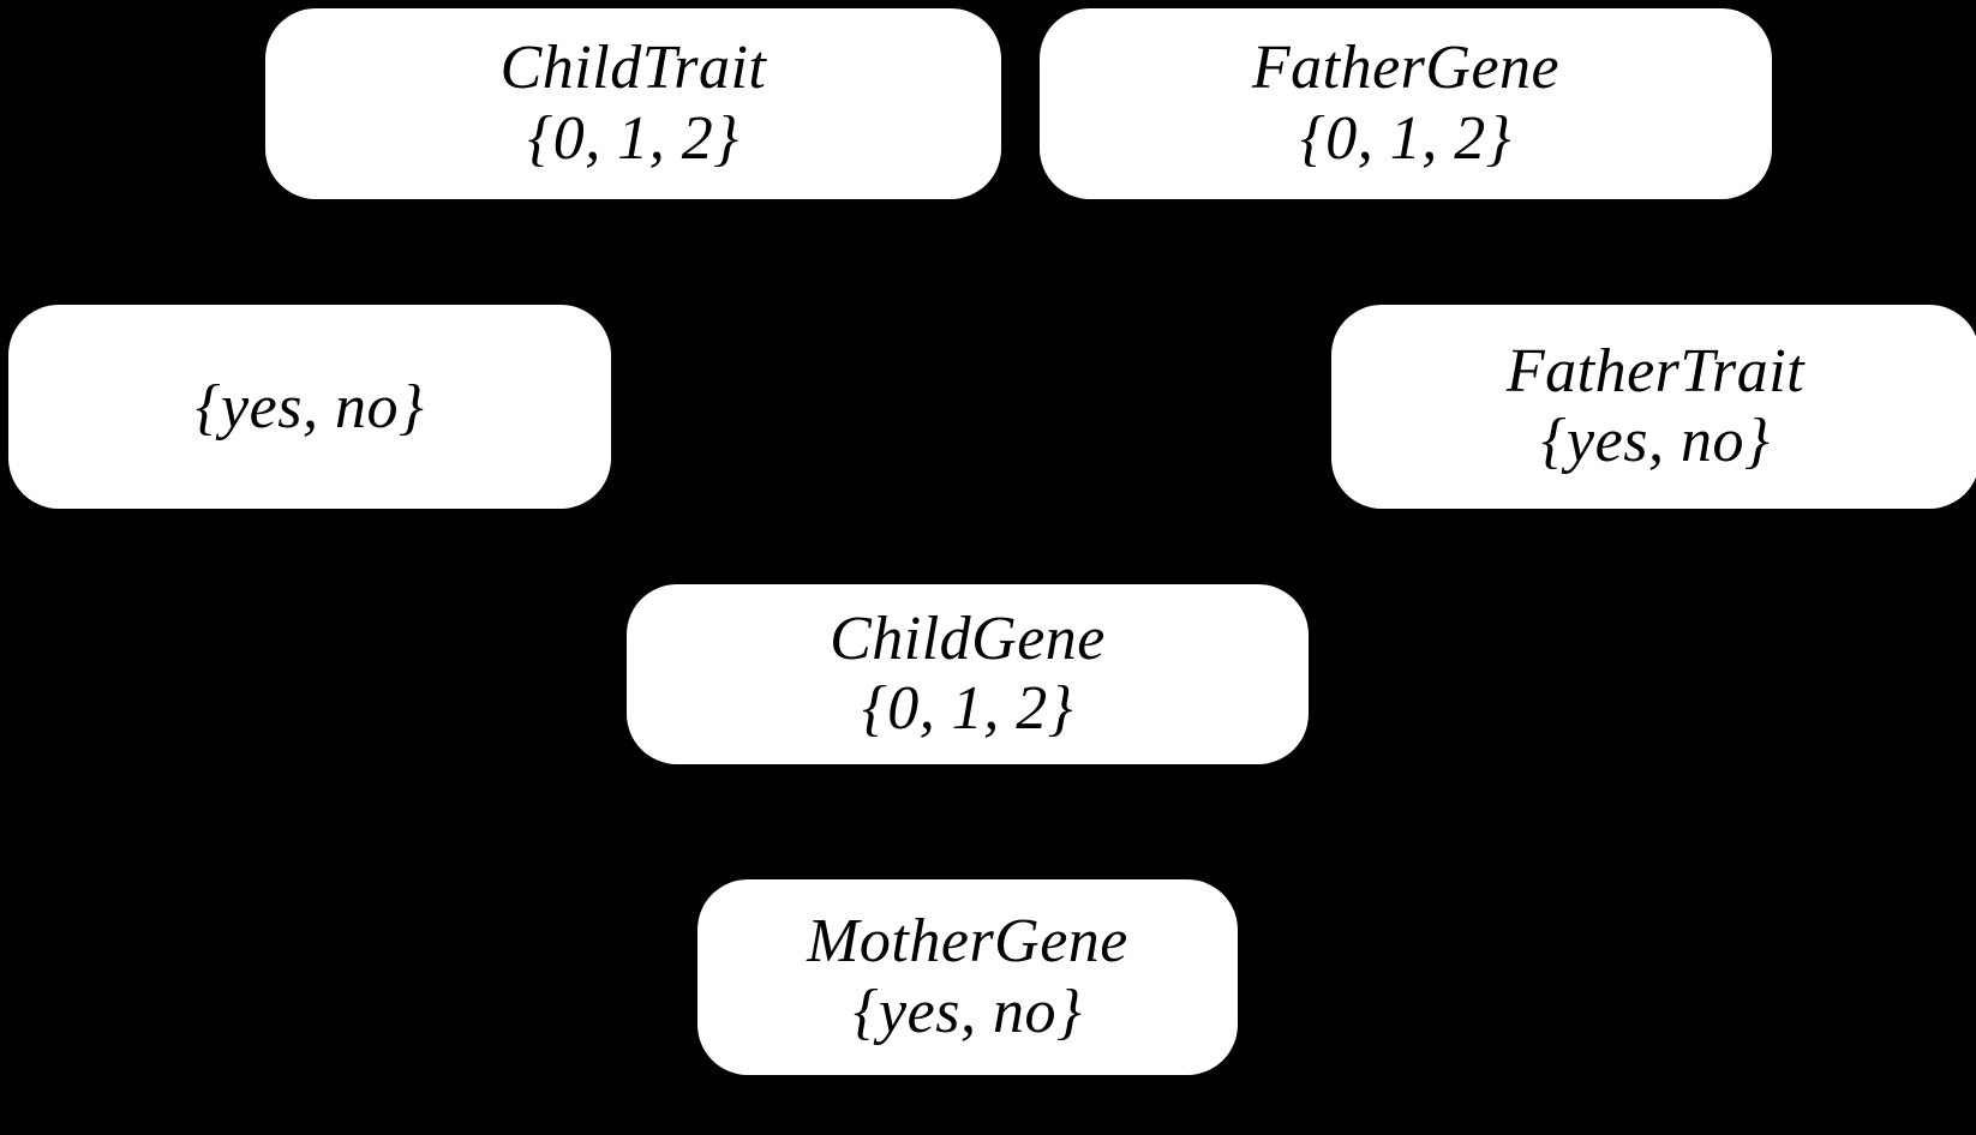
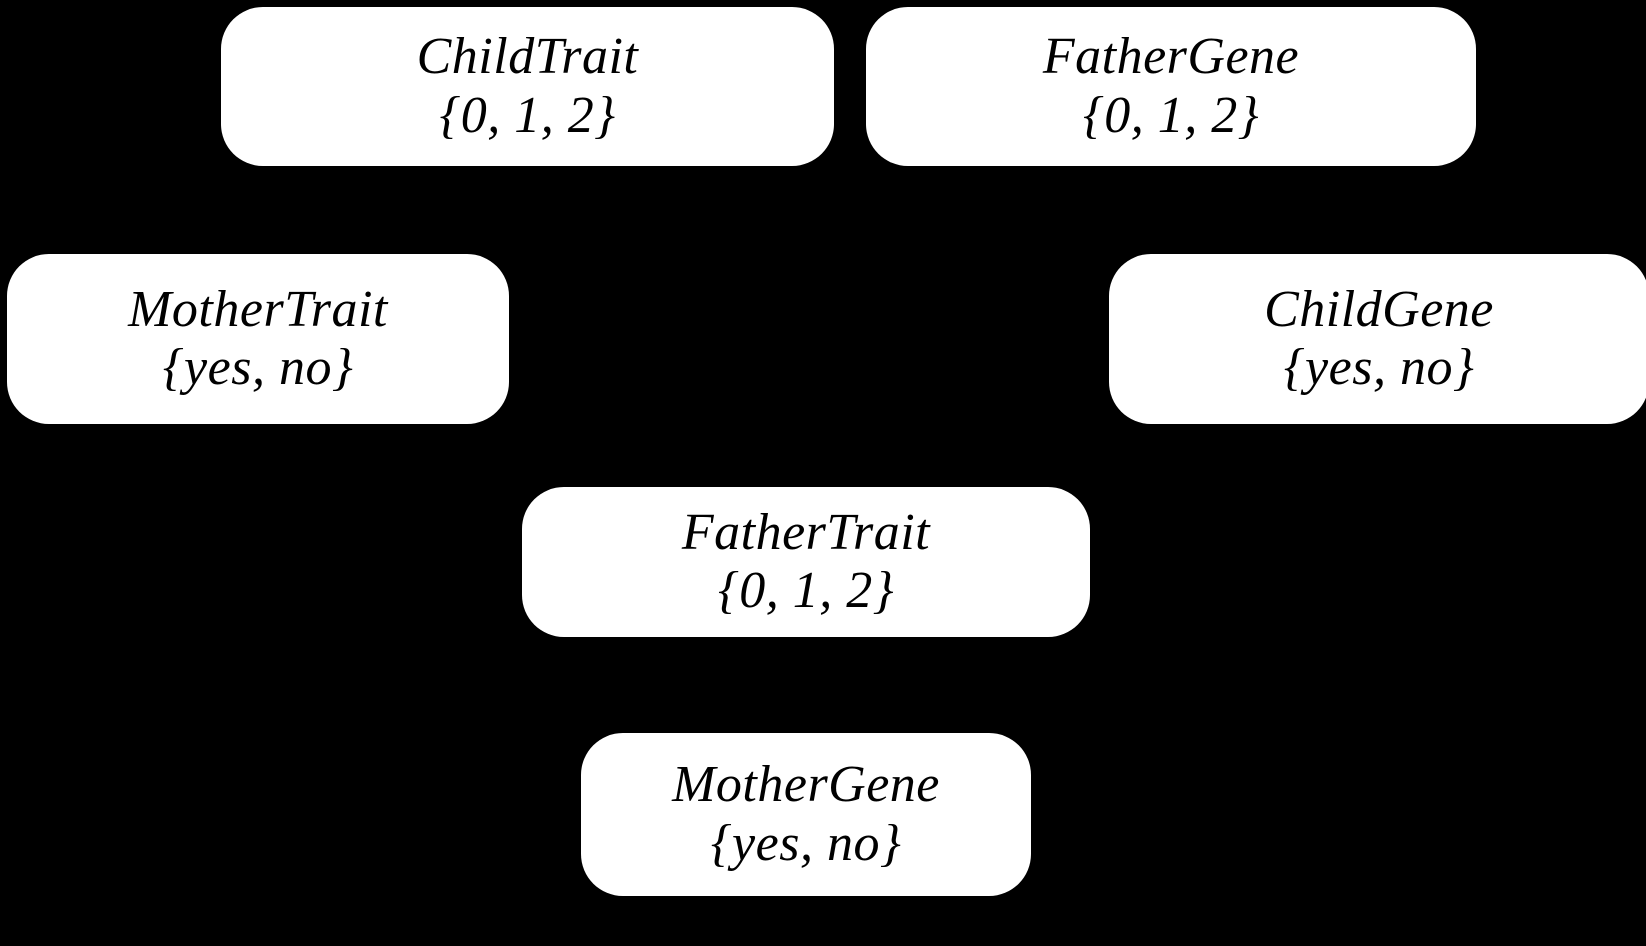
  ChildTrait
  {0, 1, 2}
  FatherGene
  {0, 1, 2}
+ MotherTrait
  {yes, no}
- FatherTrait
+ ChildGene
  {yes, no}
- ChildGene
+ FatherTrait
  {0, 1, 2}
  MotherGene
  {yes, no}
